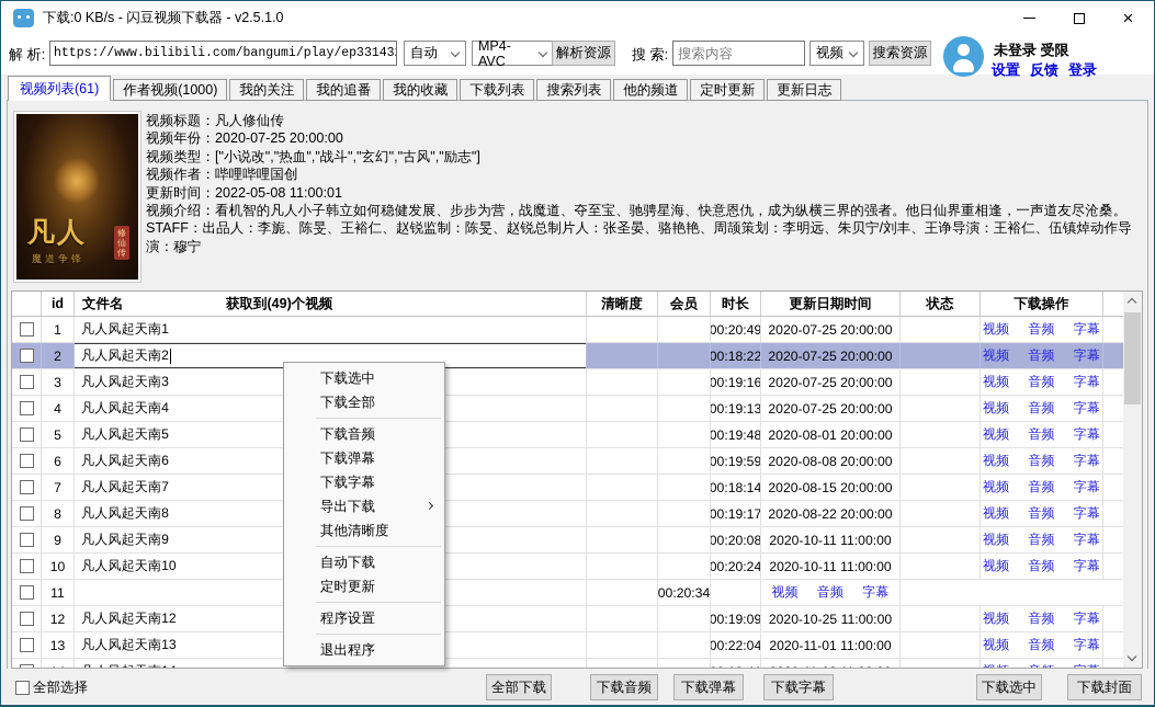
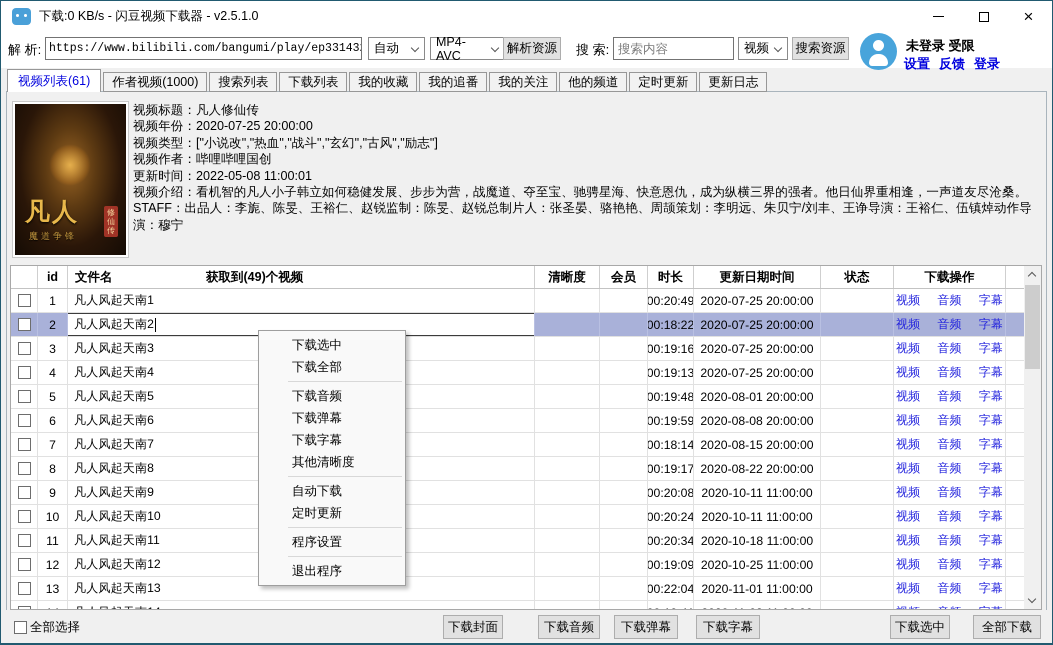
  下载:0 KB/s - 闪豆视频下载器 - v2.5.1.0
  ×
  解 析:
  https://www.bilibili.com/bangumi/play/ep33143
  自动
  MP4-AVC
  解析资源
  搜 索:
  搜索内容
  视频
  搜索资源
  未登录 受限
  设置
  反馈
  登录
  视频列表(61)
  作者视频(1000)
- 我的关注
+ 搜索列表
- 我的追番
+ 下载列表
  我的收藏
- 下载列表
+ 我的追番
- 搜索列表
+ 我的关注
  他的频道
  定时更新
  更新日志
  凡人
  魔道争锋
  修仙传
  视频标题：凡人修仙传
  视频年份：2020-07-25 20:00:00
  视频类型：["小说改","热血","战斗","玄幻","古风","励志"]
  视频作者：哔哩哔哩国创
  更新时间：2022-05-08 11:00:01
  视频介绍：看机智的凡人小子韩立如何稳健发展、步步为营，战魔道、夺至宝、驰骋星海、快意恩仇，成为纵横三界的强者。他日仙界重相逢，一声道友尽沧桑。
  STAFF：出品人：李旎、陈旻、王裕仁、赵锐监制：陈旻、赵锐总制片人：张圣晏、骆艳艳、周颉策划：李明远、朱贝宁/刘丰、王诤导演：王裕仁、伍镇焯动作导演：穆宁
  id
  文件名
  获取到(49)个视频
  清晰度
  会员
  时长
  更新日期时间
  状态
  下载操作
  1
  凡人风起天南1
  00:20:49
  2020-07-25 20:00:00
  视频
  音频
  字幕
  2
  凡人风起天南2
  00:18:22
  2020-07-25 20:00:00
  视频
  音频
  字幕
  3
  凡人风起天南3
  00:19:16
  2020-07-25 20:00:00
  视频
  音频
  字幕
  4
  凡人风起天南4
  00:19:13
  2020-07-25 20:00:00
  视频
  音频
  字幕
  5
  凡人风起天南5
  00:19:48
  2020-08-01 20:00:00
  视频
  音频
  字幕
  6
  凡人风起天南6
  00:19:59
  2020-08-08 20:00:00
  视频
  音频
  字幕
  7
  凡人风起天南7
  00:18:14
  2020-08-15 20:00:00
  视频
  音频
  字幕
  8
  凡人风起天南8
  00:19:17
  2020-08-22 20:00:00
  视频
  音频
  字幕
  9
  凡人风起天南9
  00:20:08
  2020-10-11 11:00:00
  视频
  音频
  字幕
  10
  凡人风起天南10
  00:20:24
  2020-10-11 11:00:00
  视频
  音频
  字幕
  11
+ 凡人风起天南11
  00:20:34
+ 2020-10-18 11:00:00
  视频
  音频
  字幕
  12
  凡人风起天南12
  00:19:09
  2020-10-25 11:00:00
  视频
  音频
  字幕
  13
  凡人风起天南13
  00:22:04
  2020-11-01 11:00:00
  视频
  音频
  字幕
  下载选中
  下载全部
  下载音频
  下载弹幕
  下载字幕
- 导出下载
  其他清晰度
  自动下载
  定时更新
  程序设置
  退出程序
  全部选择
- 全部下载
+ 下载封面
  下载音频
  下载弹幕
  下载字幕
  下载选中
- 下载封面
+ 全部下载
